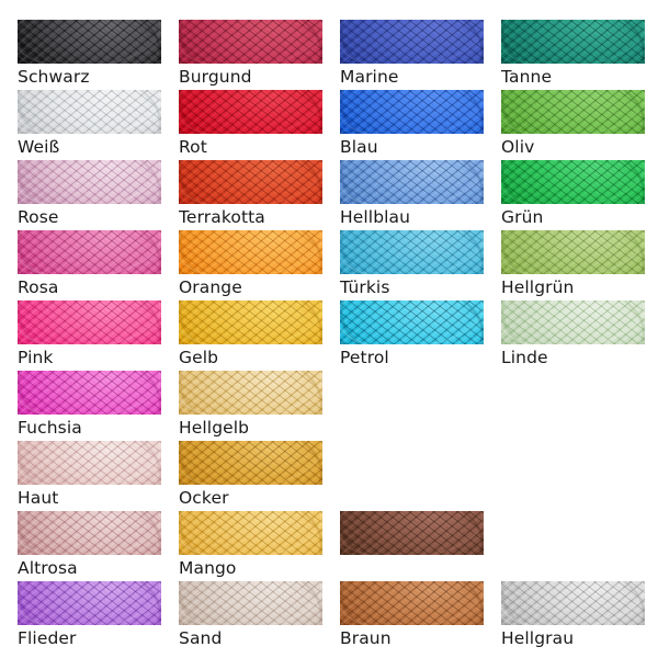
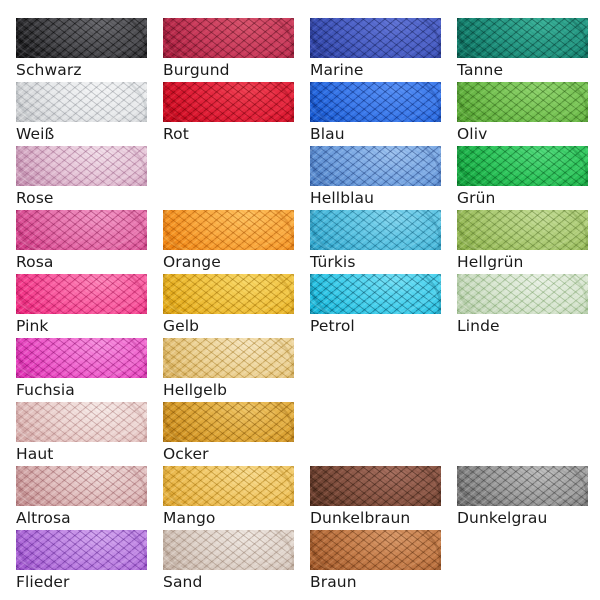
  Schwarz
  Burgund
  Marine
  Tanne
  Weiß
  Rot
  Blau
  Oliv
  Rose
- Terrakotta
  Hellblau
  Grün
  Rosa
  Orange
  Türkis
  Hellgrün
  Pink
  Gelb
  Petrol
  Linde
  Fuchsia
  Hellgelb
  Haut
  Ocker
  Altrosa
  Mango
+ Dunkelbraun
+ Dunkelgrau
  Flieder
  Sand
  Braun
- Hellgrau
